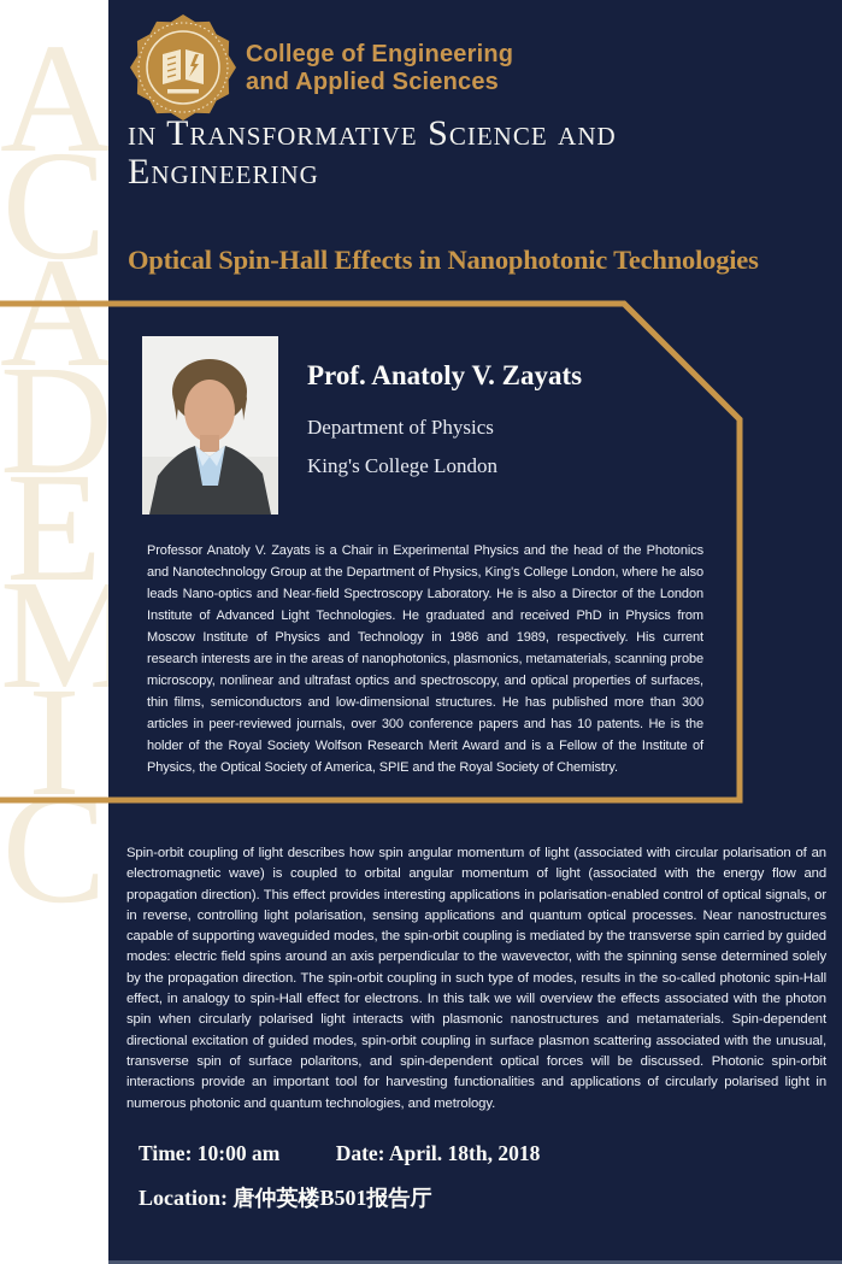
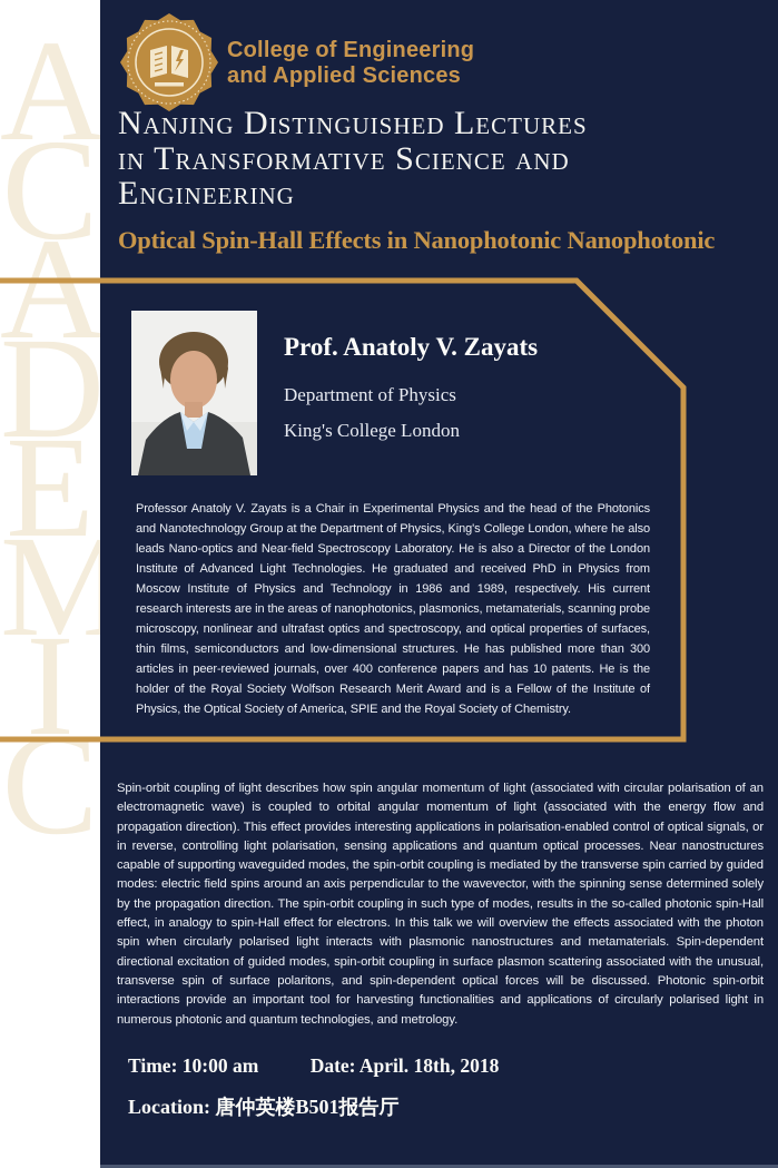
  A
  C
  A
  D
  E
  M
  I
  C
  College of Engineering
  and Applied Sciences
+ Nanjing Distinguished Lectures
  in Transformative Science and
  Engineering
- Optical Spin-Hall Effects in Nanophotonic Technologies
+ Optical Spin-Hall Effects in Nanophotonic Nanophotonic
  Prof. Anatoly V. Zayats
  Department of Physics
  King's College London
- Professor Anatoly V. Zayats is a Chair in Experimental Physics and the head of the Photonics and Nanotechnology Group at the Department of Physics, King's College London, where he also leads Nano-optics and Near-field Spectroscopy Laboratory. He is also a Director of the London Institute of Advanced Light Technologies. He graduated and received PhD in Physics from Moscow Institute of Physics and Technology in 1986 and 1989, respectively. His current research interests are in the areas of nanophotonics, plasmonics, metamaterials, scanning probe microscopy, nonlinear and ultrafast optics and spectroscopy, and optical properties of surfaces, thin films, semiconductors and low-dimensional structures. He has published more than 300 articles in peer-reviewed journals, over 300 conference papers and has 10 patents. He is the holder of the Royal Society Wolfson Research Merit Award and is a Fellow of the Institute of Physics, the Optical Society of America, SPIE and the Royal Society of Chemistry.
+ Professor Anatoly V. Zayats is a Chair in Experimental Physics and the head of the Photonics and Nanotechnology Group at the Department of Physics, King's College London, where he also leads Nano-optics and Near-field Spectroscopy Laboratory. He is also a Director of the London Institute of Advanced Light Technologies. He graduated and received PhD in Physics from Moscow Institute of Physics and Technology in 1986 and 1989, respectively. His current research interests are in the areas of nanophotonics, plasmonics, metamaterials, scanning probe microscopy, nonlinear and ultrafast optics and spectroscopy, and optical properties of surfaces, thin films, semiconductors and low-dimensional structures. He has published more than 300 articles in peer-reviewed journals, over 400 conference papers and has 10 patents. He is the holder of the Royal Society Wolfson Research Merit Award and is a Fellow of the Institute of Physics, the Optical Society of America, SPIE and the Royal Society of Chemistry.
  Spin-orbit coupling of light describes how spin angular momentum of light (associated with circular polarisation of an electromagnetic wave) is coupled to orbital angular momentum of light (associated with the energy flow and propagation direction). This effect provides interesting applications in polarisation-enabled control of optical signals, or in reverse, controlling light polarisation, sensing applications and quantum optical processes. Near nanostructures capable of supporting waveguided modes, the spin-orbit coupling is mediated by the transverse spin carried by guided modes: electric field spins around an axis perpendicular to the wavevector, with the spinning sense determined solely by the propagation direction. The spin-orbit coupling in such type of modes, results in the so-called photonic spin-Hall effect, in analogy to spin-Hall effect for electrons. In this talk we will overview the effects associated with the photon spin when circularly polarised light interacts with plasmonic nanostructures and metamaterials. Spin-dependent directional excitation of guided modes, spin-orbit coupling in surface plasmon scattering associated with the unusual, transverse spin of surface polaritons, and spin-dependent optical forces will be discussed. Photonic spin-orbit interactions provide an important tool for harvesting functionalities and applications of circularly polarised light in numerous photonic and quantum technologies, and metrology.
  Time: 10:00 am Date: April. 18th, 2018
  Location: 唐仲英楼B501报告厅
